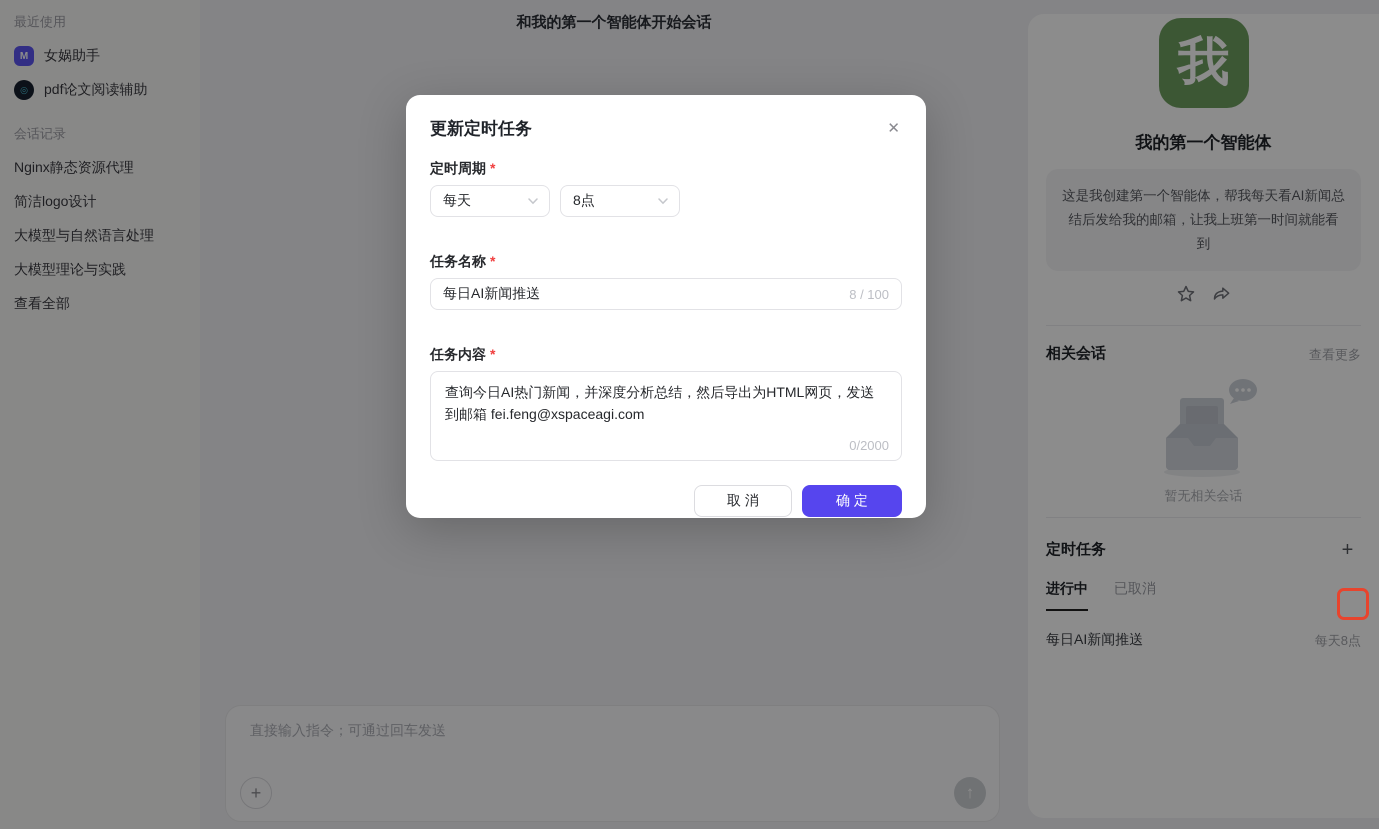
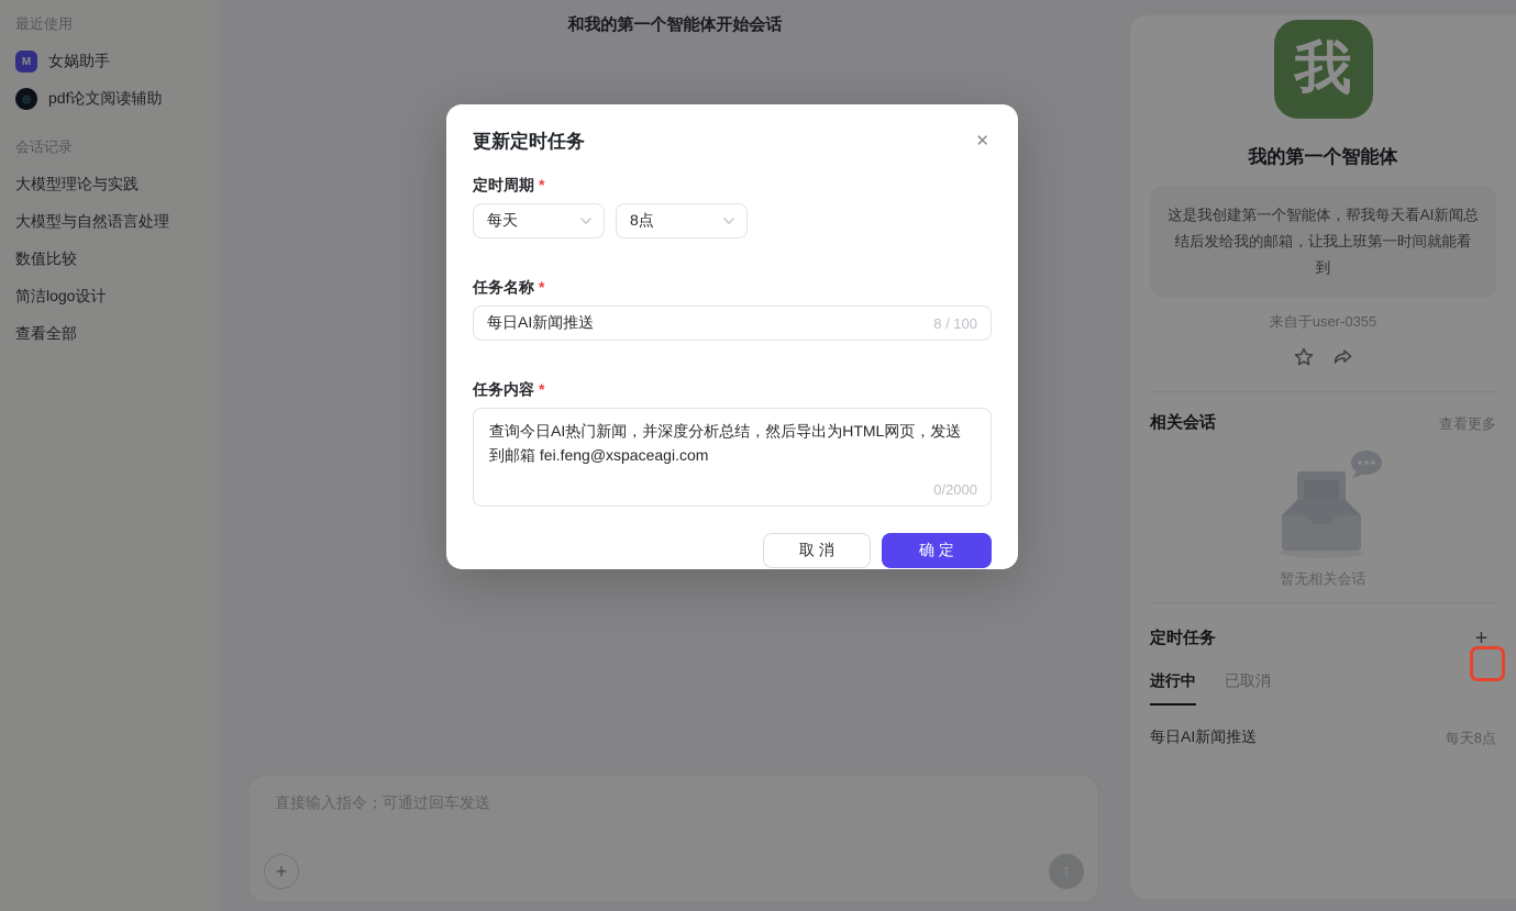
  最近使用
  M
  女娲助手
  ◎
  pdf论文阅读辅助
  会话记录
- Nginx静态资源代理
- 简洁logo设计
+ 大模型理论与实践
  大模型与自然语言处理
+ 数值比较
- 大模型理论与实践
+ 简洁logo设计
  查看全部
  和我的第一个智能体开始会话
  直接输入指令；可通过回车发送
  +
  我
  我的第一个智能体
  这是我创建第一个智能体，帮我每天看AI新闻总结后发给我的邮箱，让我上班第一时间就能看到
+ 来自于user-0355
  相关会话
  查看更多
  暂无相关会话
  定时任务
  +
  进行中
  已取消
  每日AI新闻推送
  每天8点
  更新定时任务
  ✕
  定时周期 *
  每天
  8点
  任务名称 *
  每日AI新闻推送
  8 / 100
  任务内容 *
  0/2000
  取 消
  确 定
